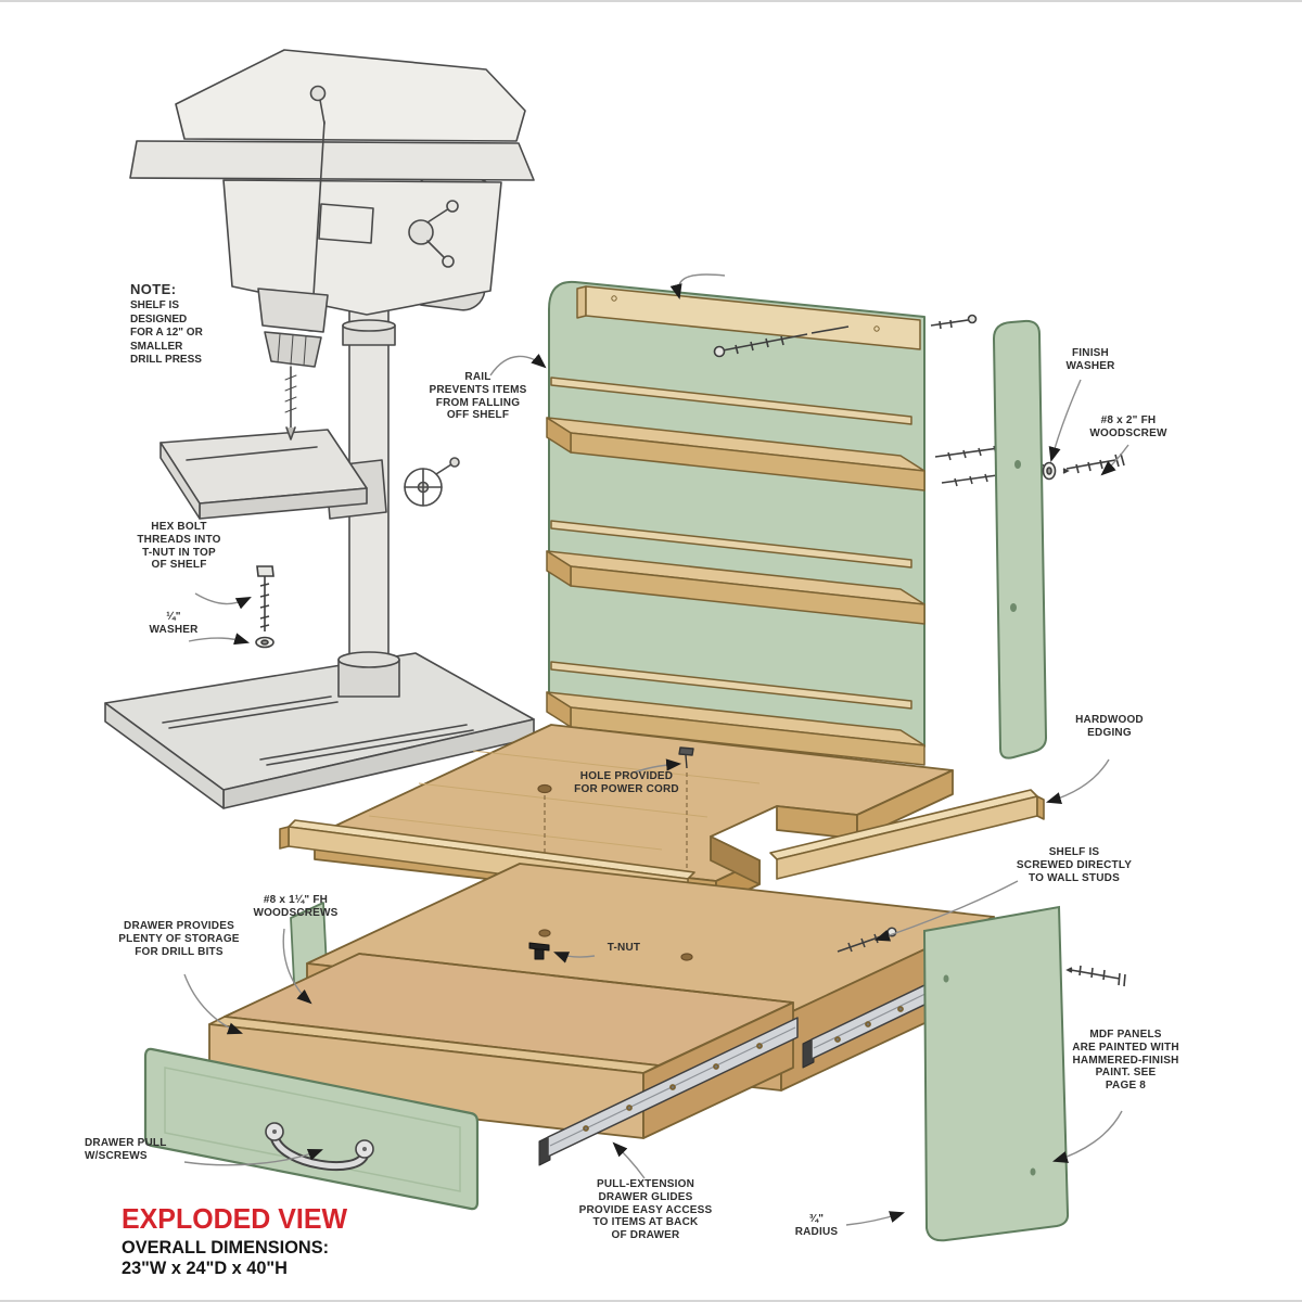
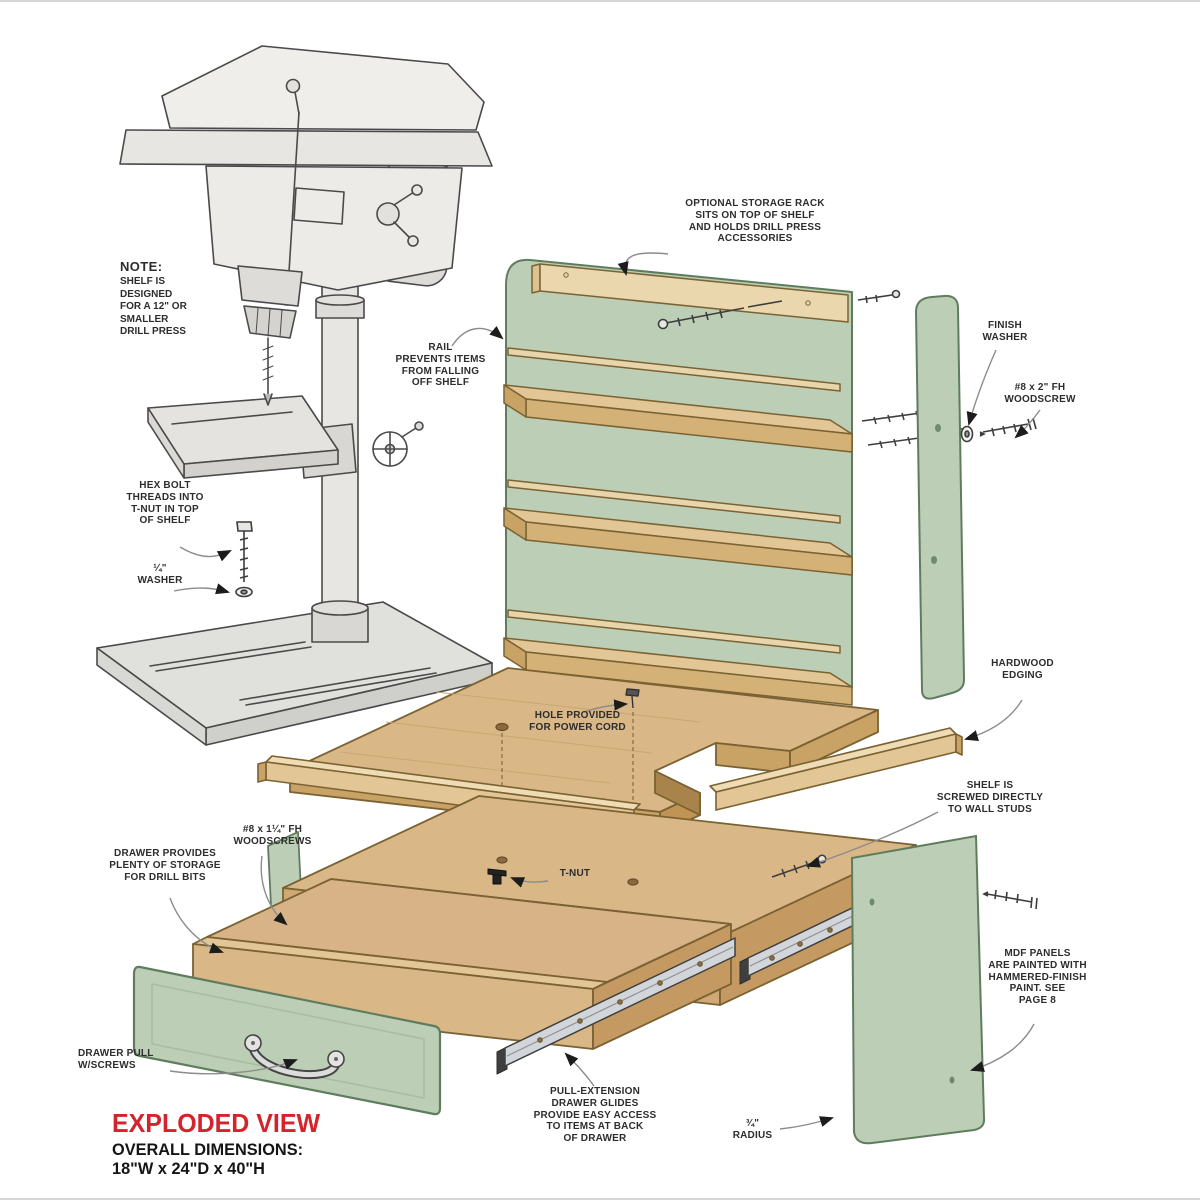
+ OPTIONAL STORAGE RACK
+ SITS ON TOP OF SHELF
+ AND HOLDS DRILL PRESS
+ ACCESSORIES
  FINISH
  WASHER
  #8 x 2" FH
  WOODSCREW
  RAIL
  PREVENTS ITEMS
  FROM FALLING
  OFF SHELF
  HEX BOLT
  THREADS INTO
  T-NUT IN TOP
  OF SHELF
  ¼"
  WASHER
  HARDWOOD
  EDGING
  HOLE PROVIDED
  FOR POWER CORD
  SHELF IS
  SCREWED DIRECTLY
  TO WALL STUDS
  #8 x 1¼" FH
  WOODSCREWS
  DRAWER PROVIDES
  PLENTY OF STORAGE
  FOR DRILL BITS
  T-NUT
  MDF PANELS
  ARE PAINTED WITH
  HAMMERED-FINISH
  PAINT. SEE
  PAGE 8
  DRAWER PULL
  W/SCREWS
  PULL-EXTENSION
  DRAWER GLIDES
  PROVIDE EASY ACCESS
  TO ITEMS AT BACK
  OF DRAWER
  ¾"
  RADIUS
  NOTE:
  SHELF IS
  DESIGNED
  FOR A 12" OR
  SMALLER
  DRILL PRESS
  EXPLODED VIEW
  OVERALL DIMENSIONS:
- 23"W x 24"D x 40"H
+ 18"W x 24"D x 40"H
